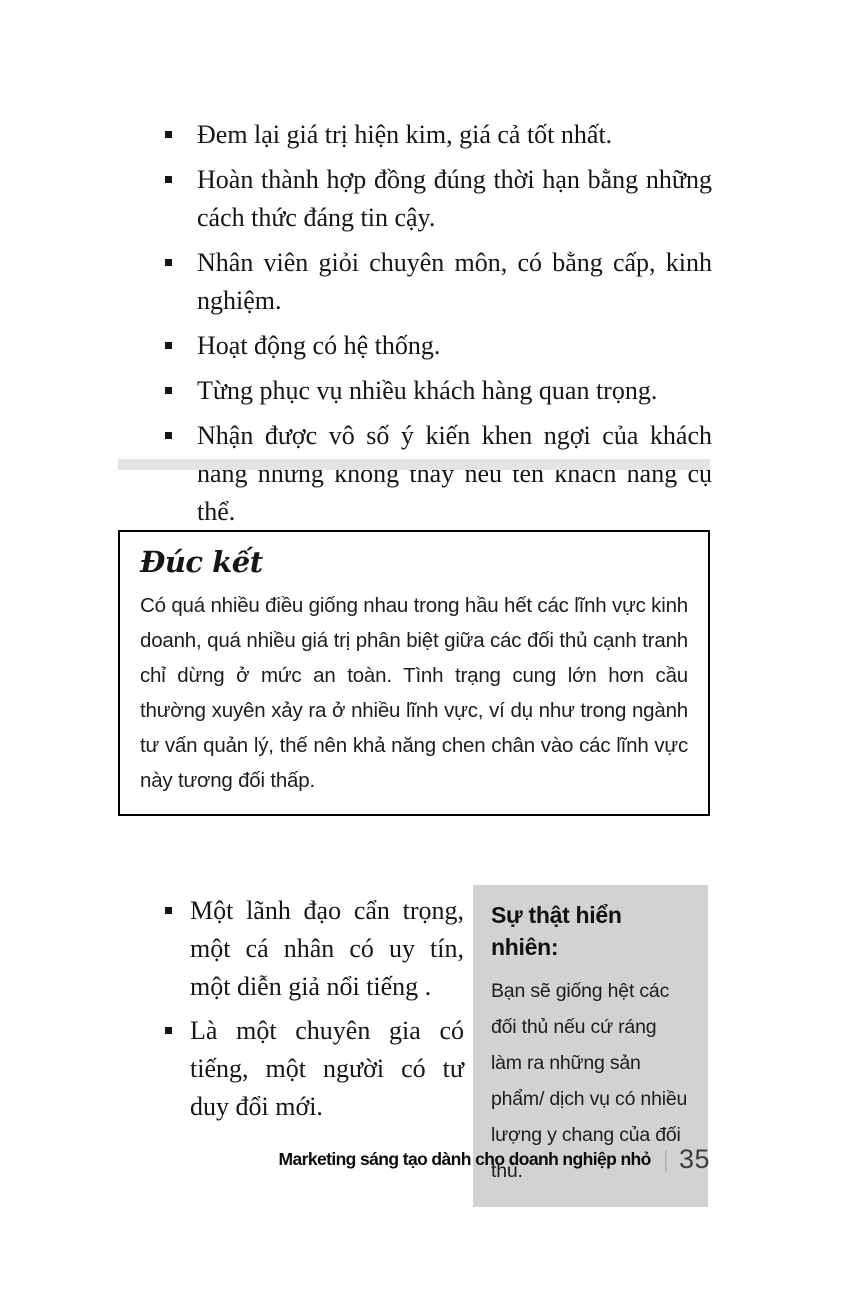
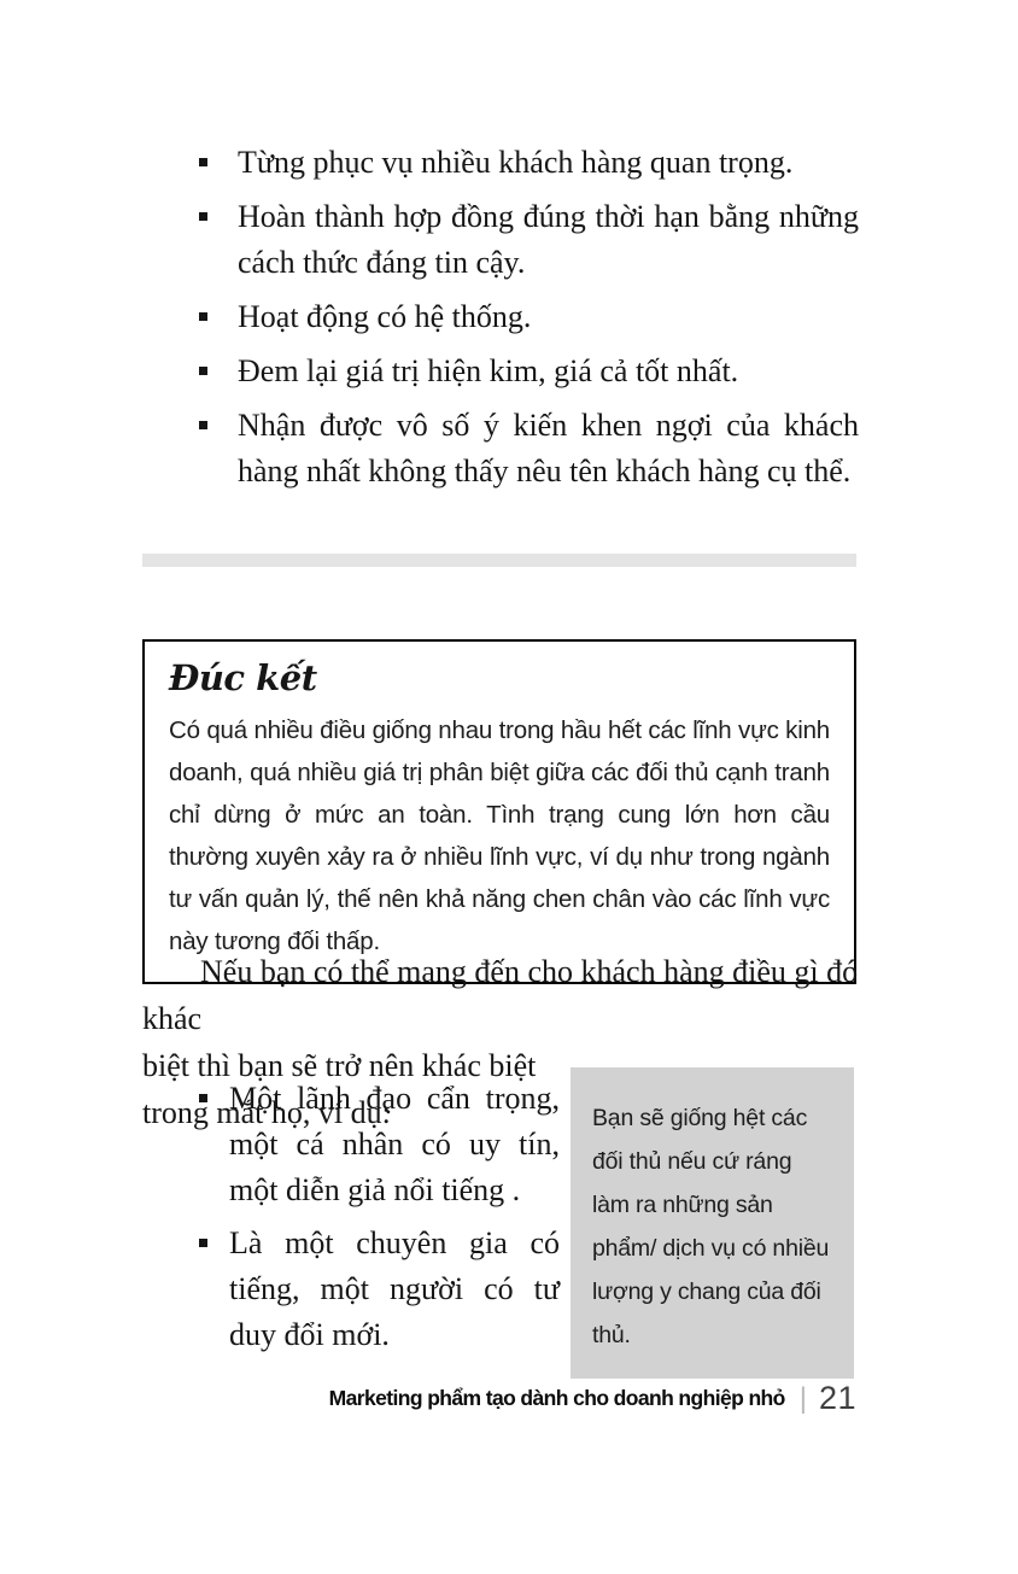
- Đem lại giá trị hiện kim, giá cả tốt nhất.
+ Từng phục vụ nhiều khách hàng quan trọng.
  Hoàn thành hợp đồng đúng thời hạn bằng những cách thức đáng tin cậy.
- Nhân viên giỏi chuyên môn, có bằng cấp, kinh nghiệm.
  Hoạt động có hệ thống.
- Từng phục vụ nhiều khách hàng quan trọng.
+ Đem lại giá trị hiện kim, giá cả tốt nhất.
- Nhận được vô số ý kiến khen ngợi của khách hàng nhưng không thấy nêu tên khách hàng cụ thể.
+ Nhận được vô số ý kiến khen ngợi của khách hàng nhất không thấy nêu tên khách hàng cụ thể.
  Đúc kết
  Có quá nhiều điều giống nhau trong hầu hết các lĩnh vực kinh doanh, quá nhiều giá trị phân biệt giữa các đối thủ cạnh tranh chỉ dừng ở mức an toàn. Tình trạng cung lớn hơn cầu thường xuyên xảy ra ở nhiều lĩnh vực, ví dụ như trong ngành tư vấn quản lý, thế nên khả năng chen chân vào các lĩnh vực này tương đối thấp.
+ Nếu bạn có thể mang đến cho khách hàng điều gì đó khác
+ biệt thì bạn sẽ trở nên khác biệt
+ trong mắt họ, ví dụ:
  Một lãnh đạo cẩn trọng, một cá nhân có uy tín, một diễn giả nổi tiếng .
  Là một chuyên gia có tiếng, một người có tư duy đổi mới.
- Sự thật hiển nhiên:
  Bạn sẽ giống hệt các đối thủ nếu cứ ráng làm ra những sản phẩm/ dịch vụ có nhiều lượng y chang của đối thủ.
- Marketing sáng tạo dành cho doanh nghiệp nhỏ
+ Marketing phẩm tạo dành cho doanh nghiệp nhỏ
  |
- 35
+ 21
